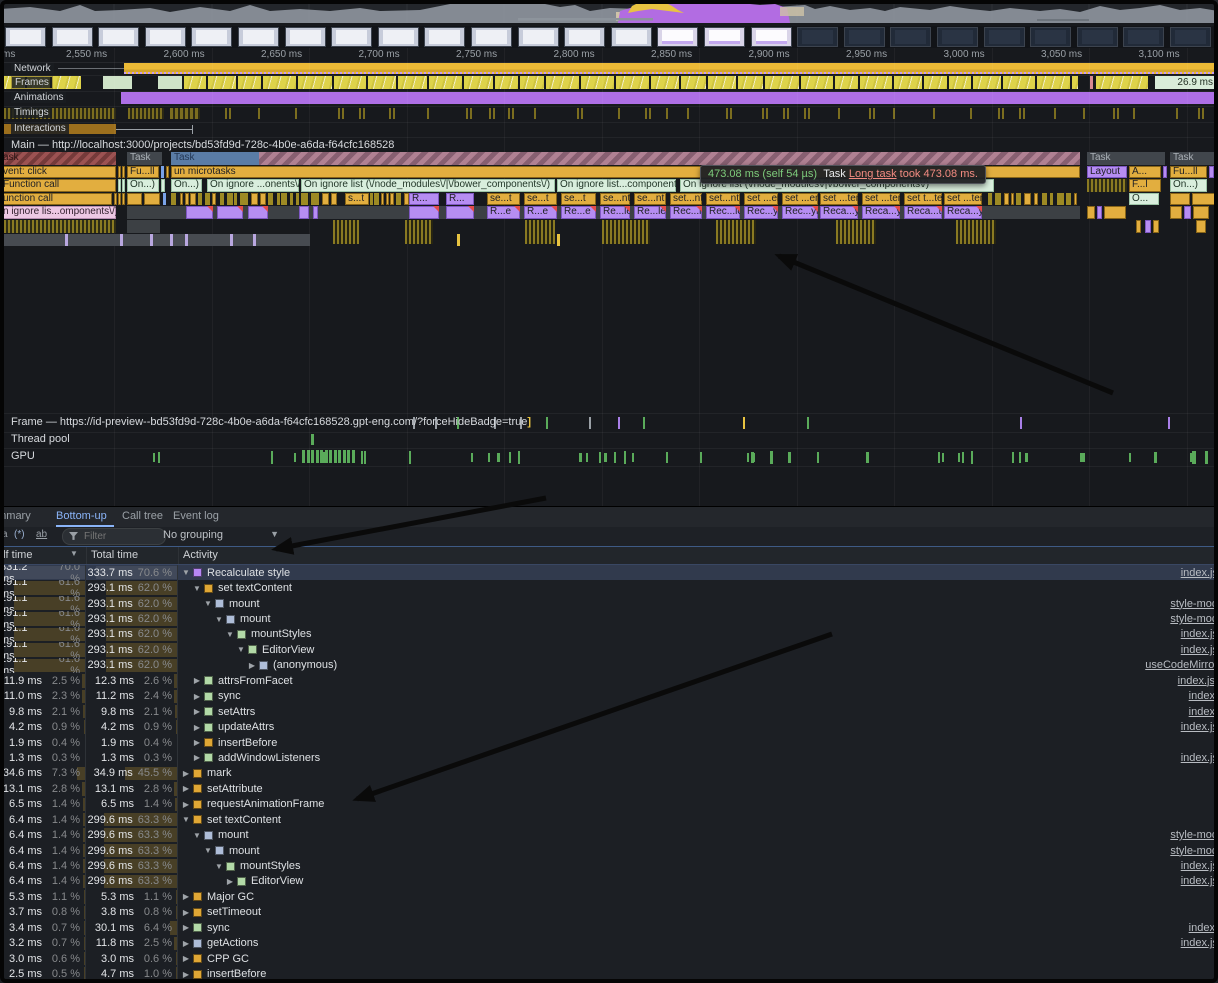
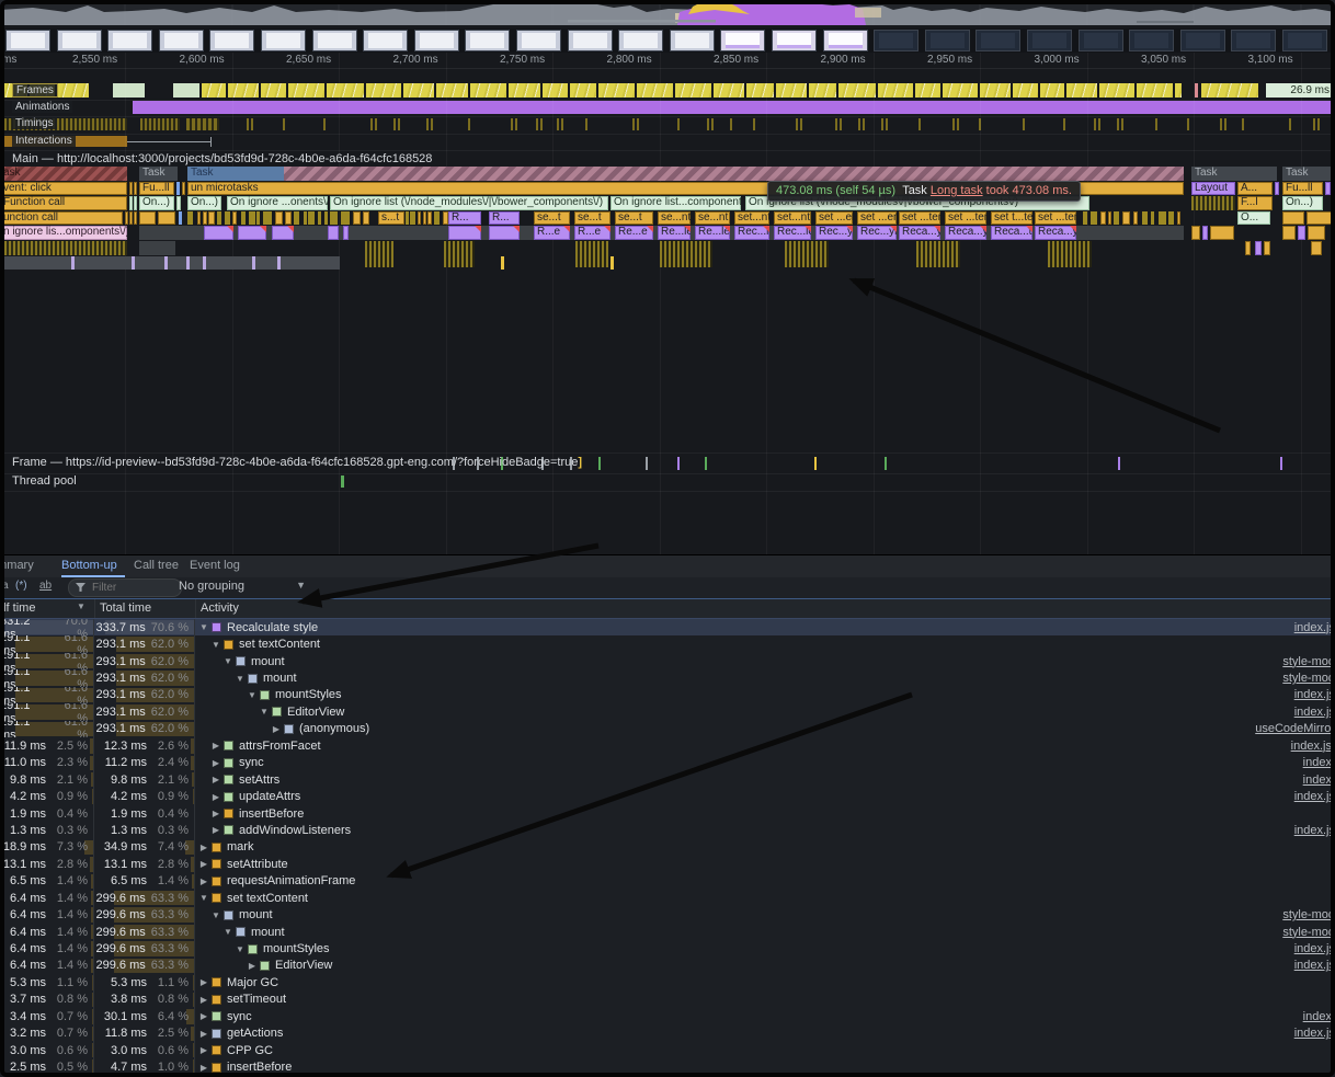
  ms
  2,550 ms
  2,600 ms
  2,650 ms
  2,700 ms
  2,750 ms
  2,800 ms
  2,850 ms
  2,900 ms
  2,950 ms
  3,000 ms
  3,050 ms
  3,100 ms
- Network
  26.9 ms
  Frames
  Animations
  Timings
  Interactions
  Main — http://localhost:3000/projects/bd53fd9d-728c-4b0e-a6da-f64cfc168528
  ask
  Task
  Task
  Task
  Task
  vent: click
  Fu...ll
  un microtasks
  Layout
  A...
  Fu...ll
  Function call
  On...)
  On...)
  On ignore ...onents\
  On ignore list (\/node_modules\/|\/bower_components\/)
  On ignore list...component
  On ignore list (\/node_modules\/|\/bower_components\/)
  F...l
  On...)
  unction call
  s...t
  R...
  R...
  se...t
  se...t
  se...t
  se...nt
  se...nt
  set...nt
  set...nt
  set ...e
  set ...en
  set ...te
  set ...te
  set t...te
  set ...te
  O...
  n ignore lis...omponents\/
  R...e
  R...e
  Re...e
  Re...le
  Re...le
  Rec...l
  Rec...l
  Rec...y
  Rec...yl
  Reca...y
  Reca...y
  Reca...t
  Reca...y
  473.08 ms (self 54 µs) Task Long task took 473.08 ms.
  Frame — https://id-preview--bd53fd9d-728c-4b0e-a6da-f64cfc168528.gpt-eng.com/?forceHideBadge=true]
  Thread pool
- GPU
  mmary
  Bottom-up
  Call tree
  Event log
  a
  (*)
  ab
  Filter
  No grouping
  ▼
  elf time
  ▼
  Total time
  Activity
  331.2 ms
  70.0 %
  333.7 ms
  70.6 %
  ▼
  Recalculate style
  index.js
  291.1 ms
  61.6 %
  293.1 ms
  62.0 %
  ▼
  set textContent
  291.1 ms
  61.6 %
  293.1 ms
  62.0 %
  ▼
  mount
  style-mod
  291.1 ms
  61.6 %
  293.1 ms
  62.0 %
  ▼
  mount
  style-mod
  291.1 ms
  61.6 %
  293.1 ms
  62.0 %
  ▼
  mountStyles
  index.js
  291.1 ms
  61.6 %
  293.1 ms
  62.0 %
  ▼
  EditorView
  index.js
  291.1 ms
  61.6 %
  293.1 ms
  62.0 %
  ▶
  (anonymous)
  useCodeMirror
  11.9 ms
  2.5 %
  12.3 ms
  2.6 %
  ▶
  attrsFromFacet
  index.js:
  11.0 ms
  2.3 %
  11.2 ms
  2.4 %
  ▶
  sync
  index.
  9.8 ms
  2.1 %
  9.8 ms
  2.1 %
  ▶
  setAttrs
  index.
  4.2 ms
  0.9 %
  4.2 ms
  0.9 %
  ▶
  updateAttrs
  index.js
  1.9 ms
  0.4 %
  1.9 ms
  0.4 %
  ▶
  insertBefore
  1.3 ms
  0.3 %
  1.3 ms
  0.3 %
  ▶
  addWindowListeners
  index.js
- 34.6 ms
+ 18.9 ms
  7.3 %
  34.9 ms
- 45.5 %
+ 7.4 %
  ▶
  mark
  13.1 ms
  2.8 %
  13.1 ms
  2.8 %
  ▶
  setAttribute
  6.5 ms
  1.4 %
  6.5 ms
  1.4 %
  ▶
  requestAnimationFrame
  6.4 ms
  1.4 %
  299.6 ms
  63.3 %
  ▼
  set textContent
  6.4 ms
  1.4 %
  299.6 ms
  63.3 %
  ▼
  mount
  style-mod
  6.4 ms
  1.4 %
  299.6 ms
  63.3 %
  ▼
  mount
  style-mod
  6.4 ms
  1.4 %
  299.6 ms
  63.3 %
  ▼
  mountStyles
  index.js
  6.4 ms
  1.4 %
  299.6 ms
  63.3 %
  ▶
  EditorView
  index.js
  5.3 ms
  1.1 %
  5.3 ms
  1.1 %
  ▶
  Major GC
  3.7 ms
  0.8 %
  3.8 ms
  0.8 %
  ▶
  setTimeout
  3.4 ms
  0.7 %
  30.1 ms
  6.4 %
  ▶
  sync
  index.
  3.2 ms
  0.7 %
  11.8 ms
  2.5 %
  ▶
  getActions
  index.js
  3.0 ms
  0.6 %
  3.0 ms
  0.6 %
  ▶
  CPP GC
  2.5 ms
  0.5 %
  4.7 ms
  1.0 %
  ▶
  insertBefore
